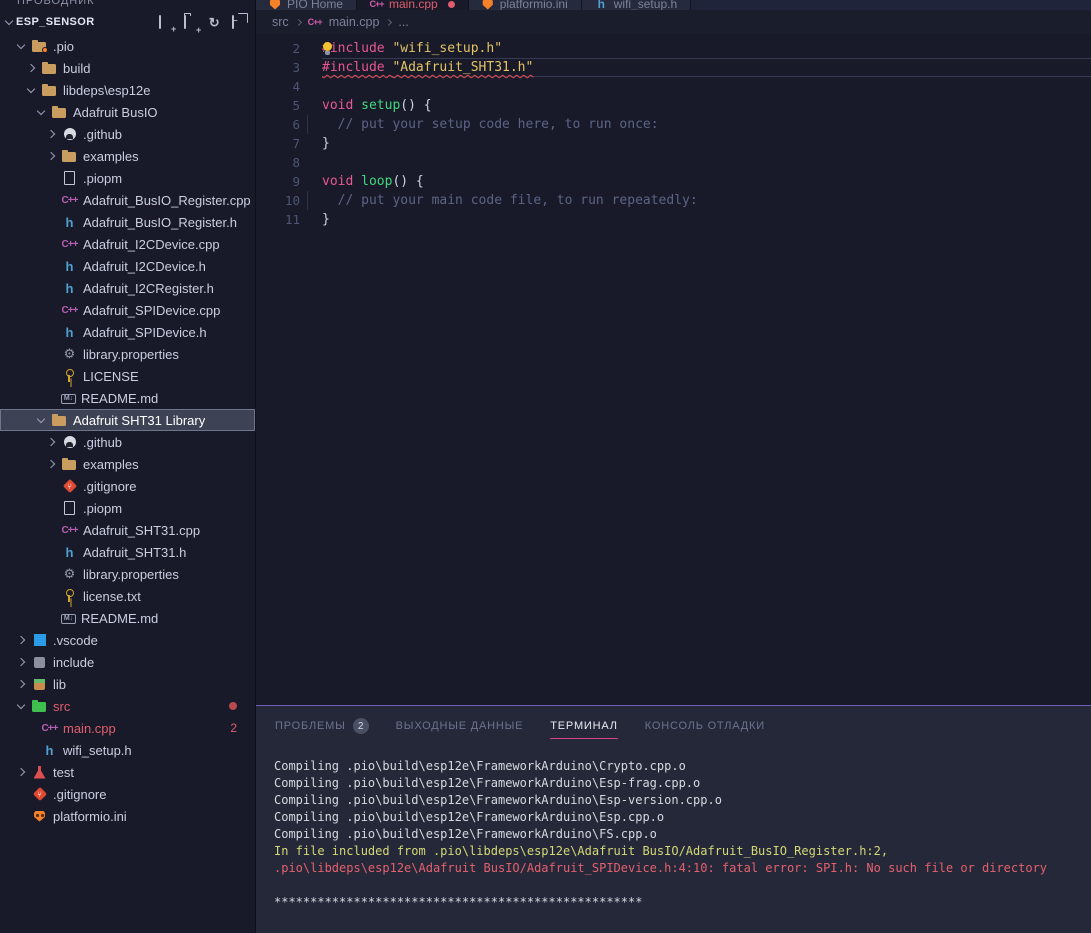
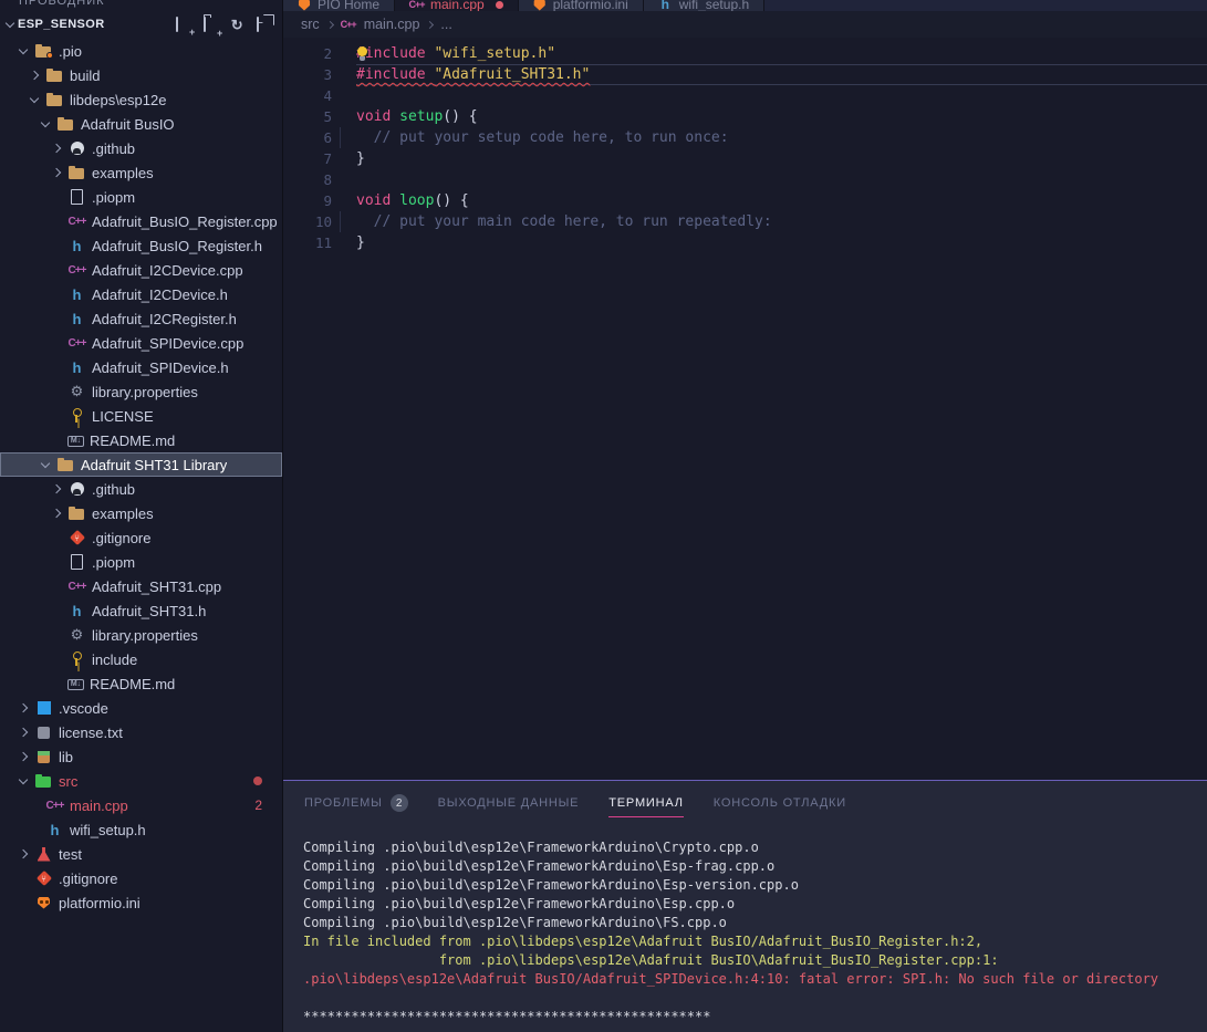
  ПРОВОДНИК
  ESP_SENSOR
  ↻
  .pio
  build
  libdeps\esp12e
  Adafruit BusIO
  .github
  examples
  .piopm
  C++
  Adafruit_BusIO_Register.cpp
  h
  Adafruit_BusIO_Register.h
  C++
  Adafruit_I2CDevice.cpp
  h
  Adafruit_I2CDevice.h
  h
  Adafruit_I2CRegister.h
  C++
  Adafruit_SPIDevice.cpp
  h
  Adafruit_SPIDevice.h
  ⚙
  library.properties
  LICENSE
  README.md
  Adafruit SHT31 Library
  .github
  examples
  .gitignore
  .piopm
  C++
  Adafruit_SHT31.cpp
  h
  Adafruit_SHT31.h
  ⚙
  library.properties
- license.txt
+ include
  README.md
  .vscode
- include
+ license.txt
  lib
  src
  C++
  main.cpp
  2
  h
  wifi_setup.h
  test
  .gitignore
  platformio.ini
  PIO Home
  C++
  main.cpp
  platformio.ini
  h
  wifi_setup.h
  src
  C++
  main.cpp
  ...
  2
  nclude "wifi_setup.h"
  3
  #include "Adafruit_SHT31.h"
  4
  5
  void setup() {
  6
  // put your setup code here, to run once:
  7
  }
  8
  9
  void loop() {
  10
- // put your main code file, to run repeatedly:
+ // put your main code here, to run repeatedly:
  11
  }
  ПРОБЛЕМЫ
  2
  ВЫХОДНЫЕ ДАННЫЕ
  ТЕРМИНАЛ
  КОНСОЛЬ ОТЛАДКИ
  Compiling .pio\build\esp12e\FrameworkArduino\Crypto.cpp.o
  Compiling .pio\build\esp12e\FrameworkArduino\Esp-frag.cpp.o
  Compiling .pio\build\esp12e\FrameworkArduino\Esp-version.cpp.o
  Compiling .pio\build\esp12e\FrameworkArduino\Esp.cpp.o
  Compiling .pio\build\esp12e\FrameworkArduino\FS.cpp.o
  In file included from .pio\libdeps\esp12e\Adafruit BusIO/Adafruit_BusIO_Register.h:2,
+ from .pio\libdeps\esp12e\Adafruit BusIO\Adafruit_BusIO_Register.cpp:1:
  .pio\libdeps\esp12e\Adafruit BusIO/Adafruit_SPIDevice.h:4:10: fatal error: SPI.h: No such file or directory
  ***************************************************
